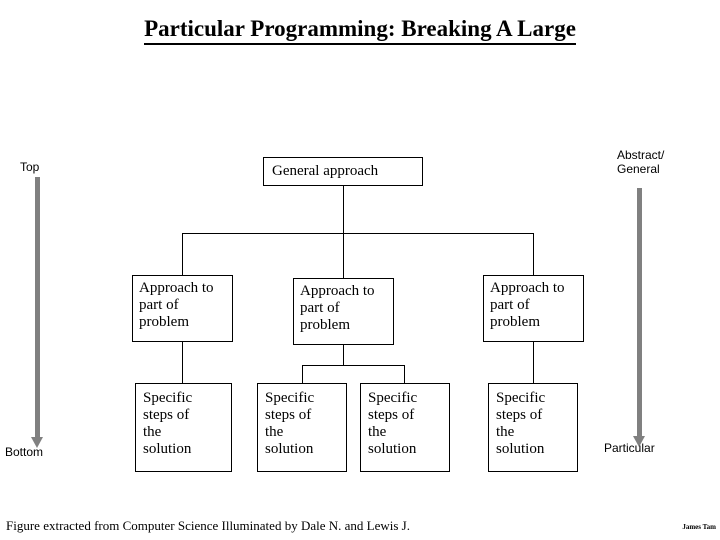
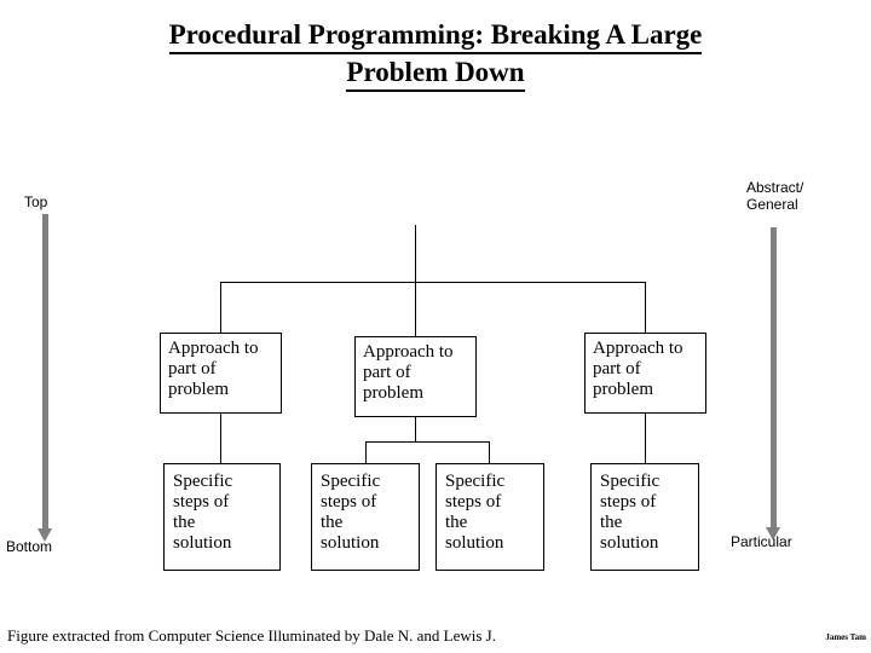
- Particular Programming: Breaking A Large
+ Procedural Programming: Breaking A Large
+ Problem Down
  Top
  Bottom
  Abstract/
  General
  Particular
- General approach
  Approach to
  part of
  problem
  Approach to
  part of
  problem
  Approach to
  part of
  problem
  Specific
  steps of
  the
  solution
  Specific
  steps of
  the
  solution
  Specific
  steps of
  the
  solution
  Specific
  steps of
  the
  solution
  Figure extracted from Computer Science Illuminated by Dale N. and Lewis J.
  James Tam
